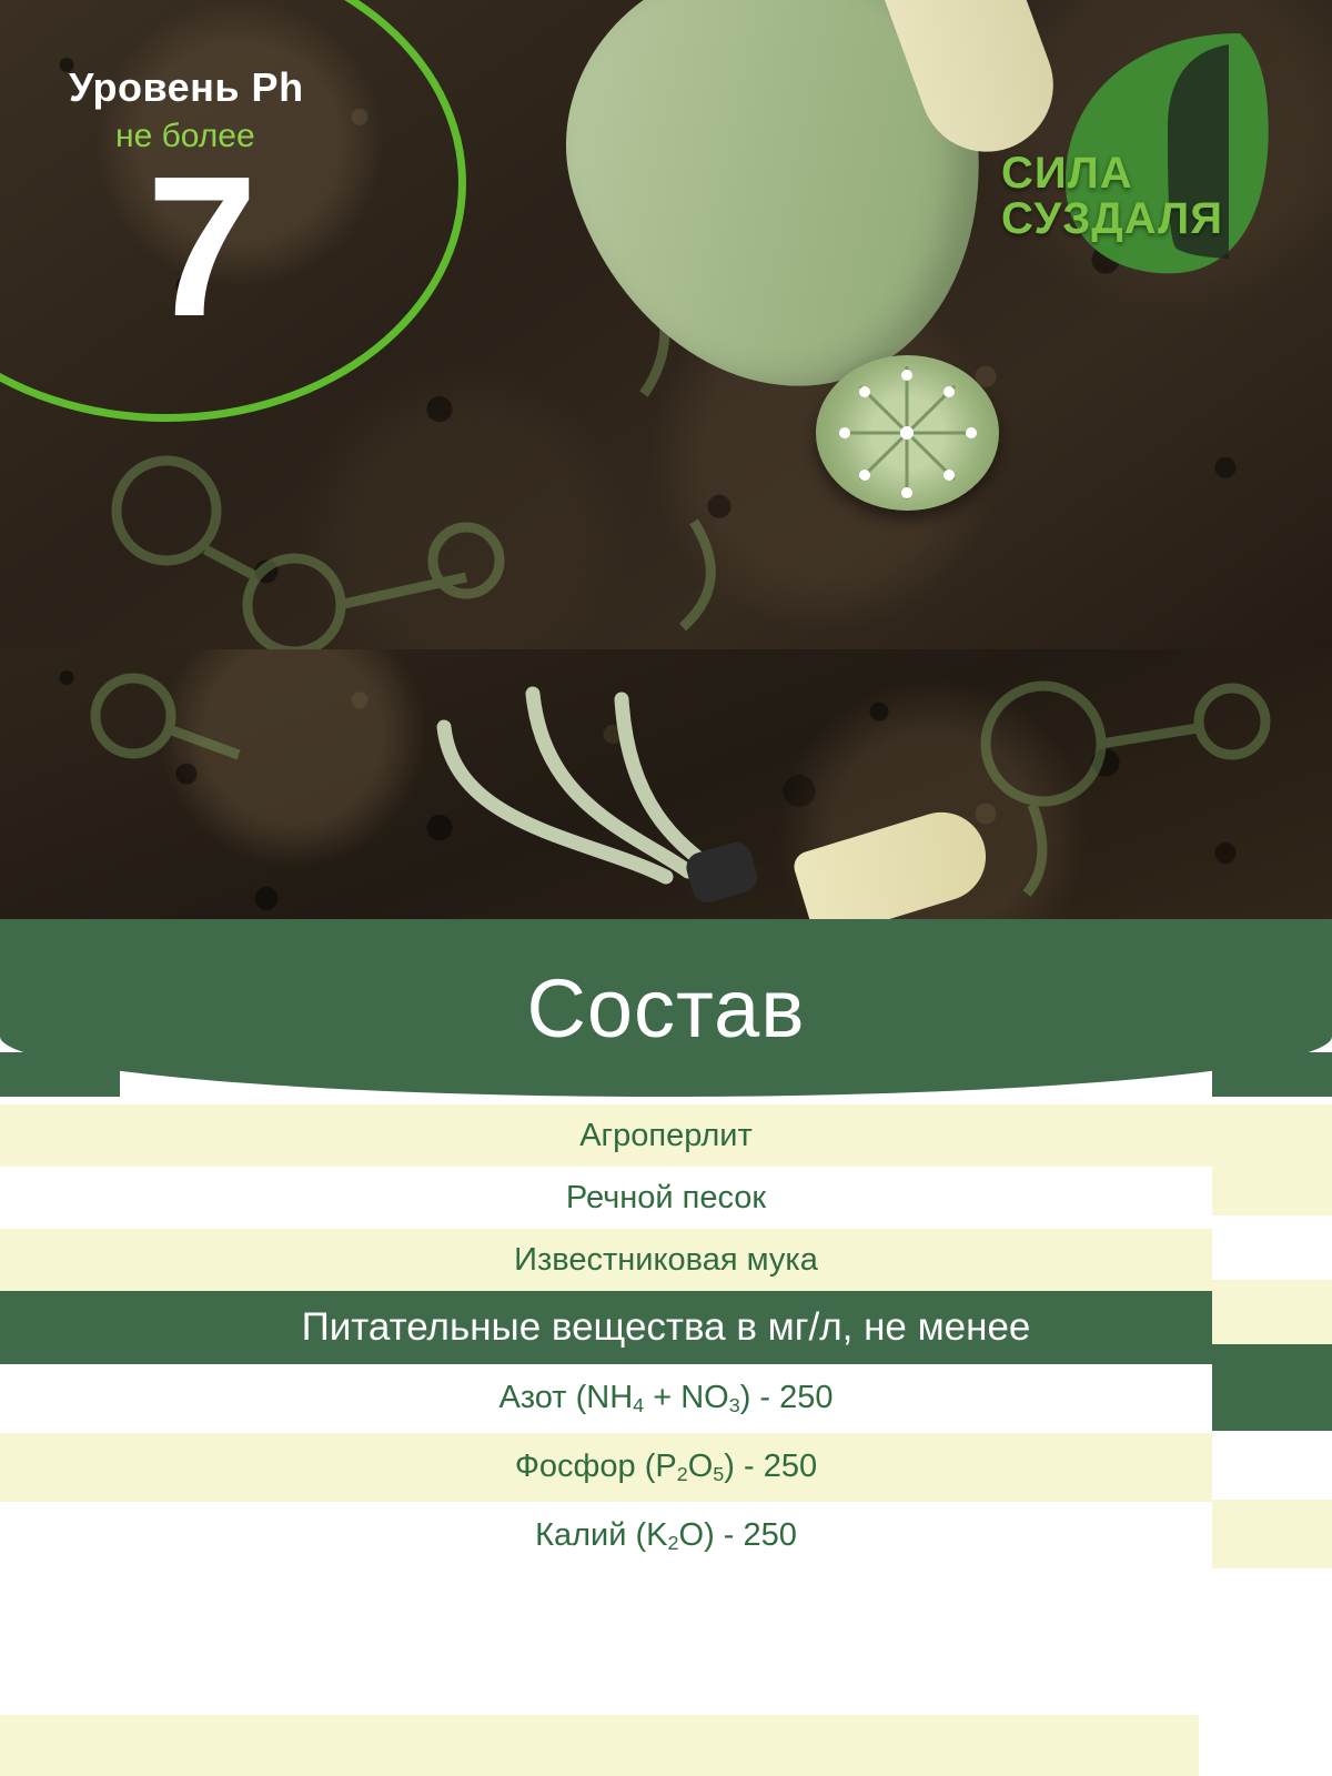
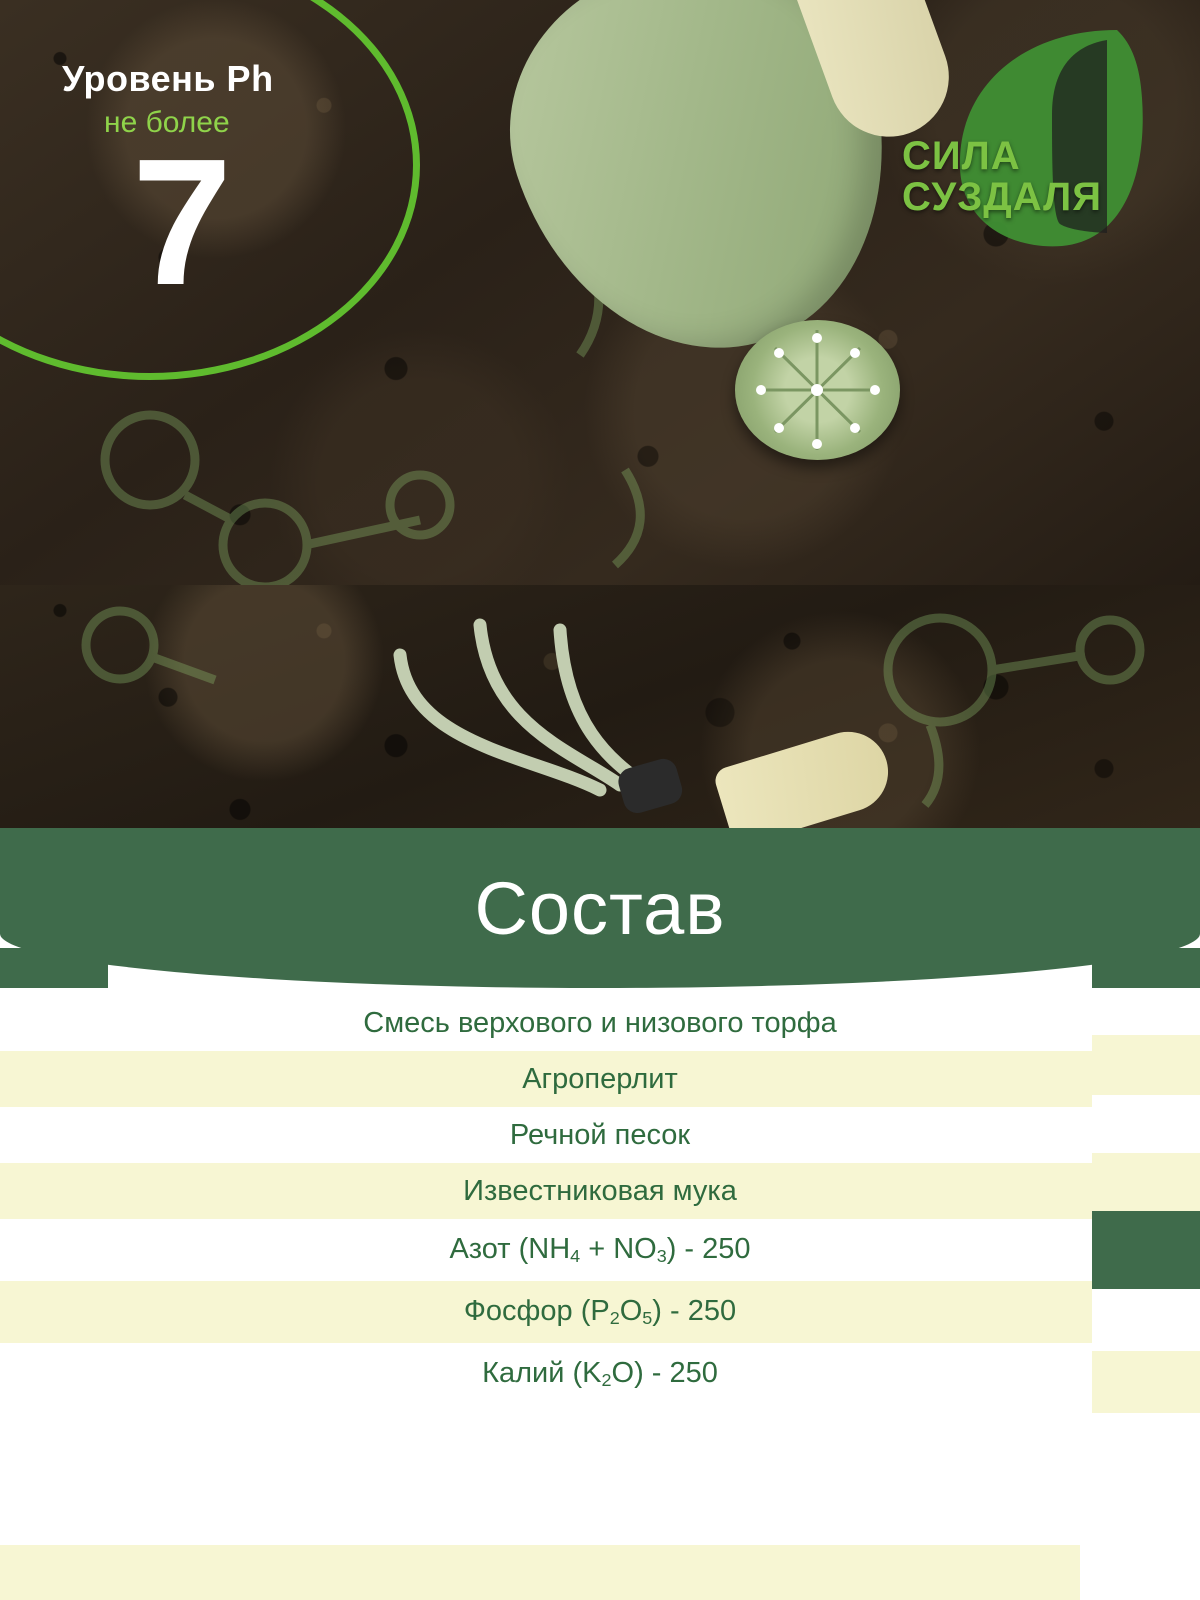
  Уровень Ph
  не более
  7
  СИЛА
  СУЗДАЛЯ
  Состав
+ Смесь верхового и низового торфа
  Агроперлит
  Речной песок
  Известниковая мука
- Питательные вещества в мг/л, не менее
  Азот (NH4 + NO3) - 250
  Фосфор (P2O5) - 250
  Калий (K2O) - 250
